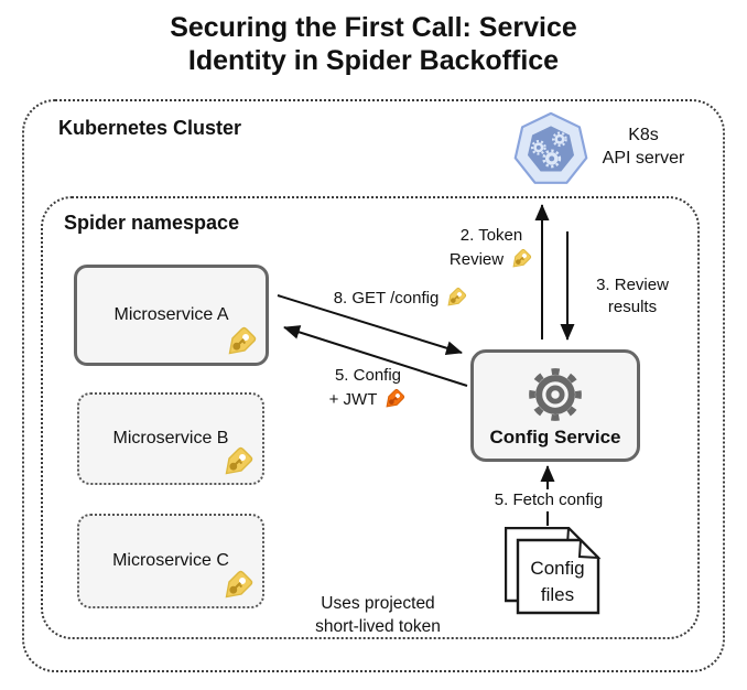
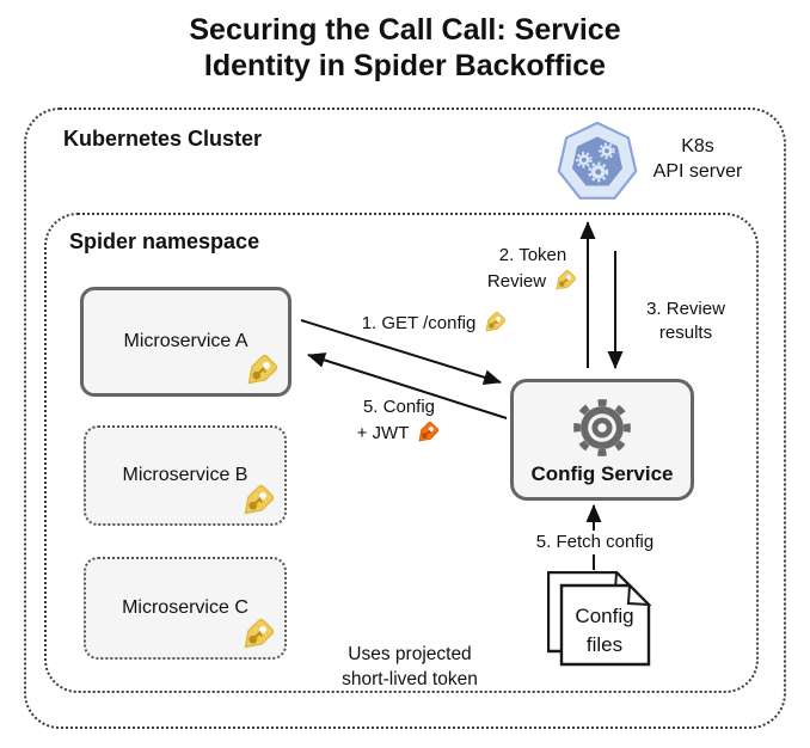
- Securing the First Call: Service
+ Securing the Call Call: Service
  Identity in Spider Backoffice
  Kubernetes Cluster
  Spider namespace
  K8s
  API server
  Microservice A
  Microservice B
  Microservice C
  Config Service
  Config
  files
- 8. GET /config
+ 1. GET /config
  2. Token
  Review
  3. Review
  results
  5. Fetch config
  5. Config
  + JWT
  Uses projected
  short-lived token
